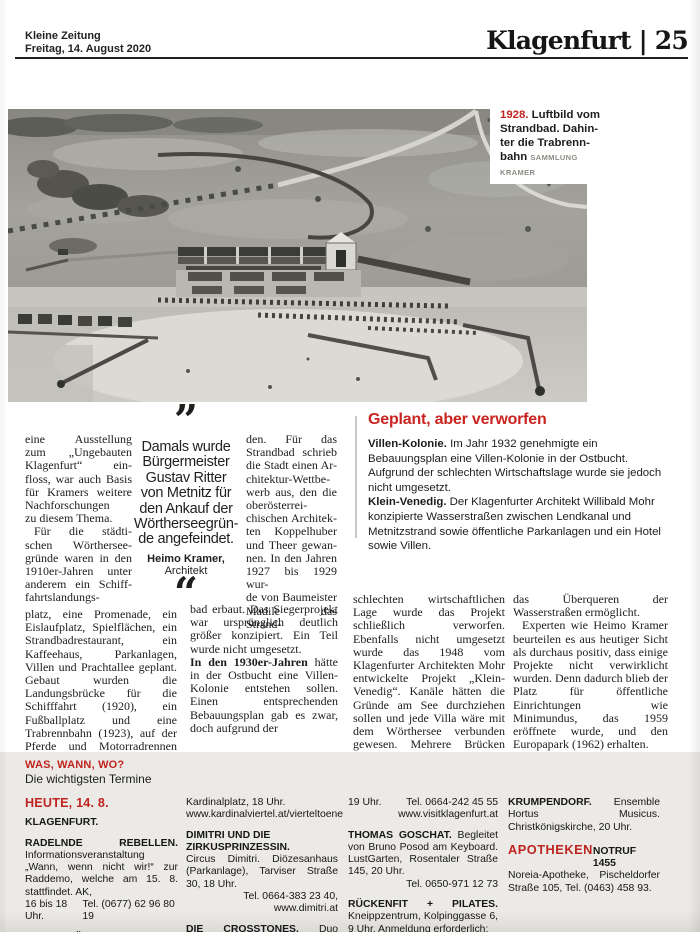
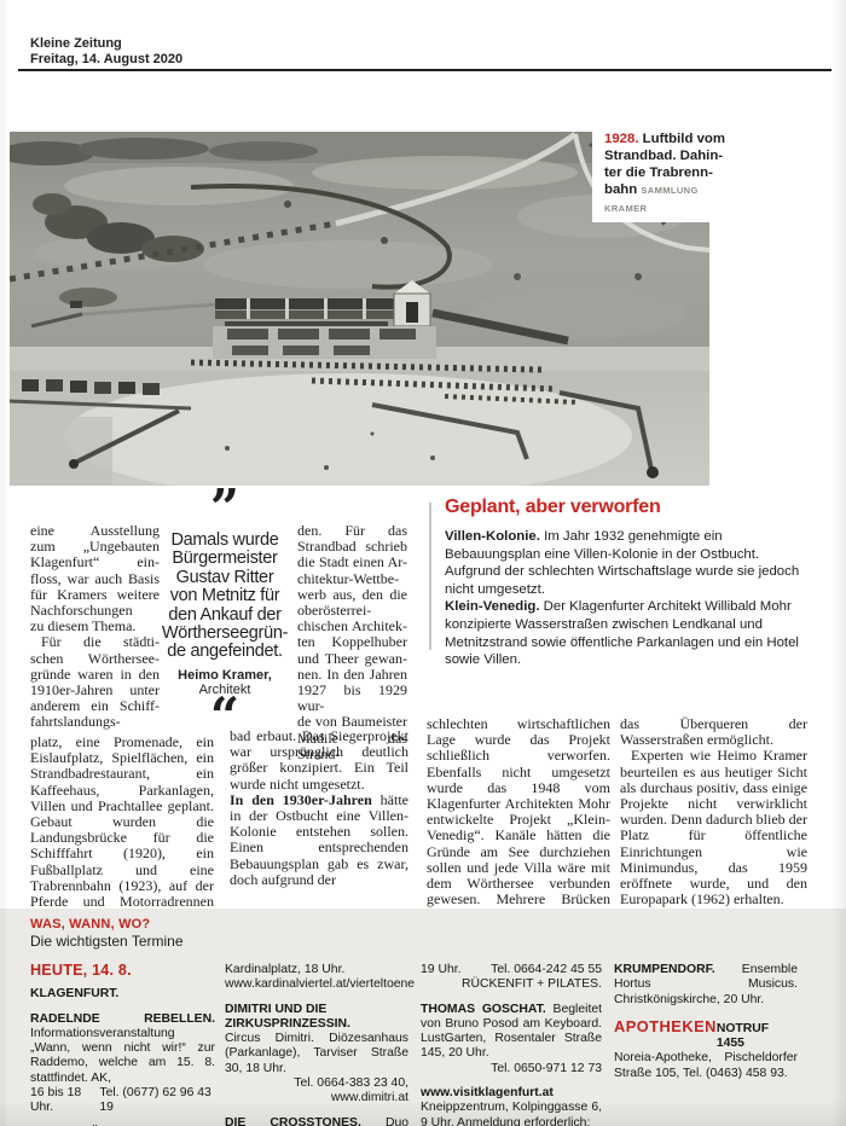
  Kleine Zeitung
  Freitag, 14. August 2020
- Klagenfurt | 25
  1928. Luftbild vom
  Strandbad. Dahin-
  ter die Trabrenn-
  bahn SAMMLUNG KRAMER
  eine Ausstellung
  zum „Ungebauten
  Klagenfurt“ ein-
  floss, war auch Basis
  für Kramers weitere
  Nachforschungen
  zu diesem Thema.
  Für die städti-
  schen Wörthersee-
  gründe waren in den
  1910er-Jahren unter
  anderem ein Schiff-
  fahrtslandungs-
  ”
  Damals wurde
  Bürgermeister
  Gustav Ritter
  von Metnitz für
  den Ankauf der
  Wörtherseegrün-
  de angefeindet.
  Heimo Kramer,
  Architekt
  “
  den. Für das
  Strandbad schrieb
  die Stadt einen Ar-
  chitektur-Wettbe-
  werb aus, den die
  oberösterrei-
  chischen Architek-
  ten Koppelhuber
  und Theer gewan-
  nen. In den Jahren
  1927 bis 1929 wur-
  de von Baumeister
  Madile das Strand-
  Geplant, aber verworfen
  Villen-Kolonie. Im Jahr 1932 genehmigte ein Bebauungsplan eine Villen-Kolonie in der Ostbucht. Aufgrund der schlechten Wirtschaftslage wurde sie jedoch nicht umgesetzt.
  Klein-Venedig. Der Klagenfurter Architekt Willibald Mohr konzipierte Wasserstraßen zwischen Lendkanal und Metnitzstrand sowie öffentliche Parkanlagen und ein Hotel sowie Villen.
  platz, eine Promenade, ein Eislaufplatz, Spielflächen, ein Strandbadrestaurant, ein Kaffeehaus, Parkanlagen, Villen und Prachtallee geplant. Gebaut wurden die Landungsbrücke für die Schifffahrt (1920), ein Fußballplatz und eine Trabrennbahn (1923), auf der Pferde und Motorradrennen
  bad erbaut. Das Siegerprojekt war ursprünglich deutlich größer konzipiert. Ein Teil wurde nicht umgesetzt.
  In den 1930er-Jahren hätte in der Ostbucht eine Villen-Kolonie entstehen sollen. Einen entsprechenden Bebauungsplan gab es zwar, doch aufgrund der
  schlechten wirtschaftlichen Lage wurde das Projekt schließlich verworfen. Ebenfalls nicht umgesetzt wurde das 1948 vom Klagenfurter Architekten Mohr entwickelte Projekt „Klein-Venedig“. Kanäle hätten die Gründe am See durchziehen sollen und jede Villa wäre mit dem Wörthersee verbunden gewesen. Mehrere Brücken
  das Überqueren der Wasserstraßen ermöglicht.
  Experten wie Heimo Kramer beurteilen es aus heutiger Sicht als durchaus positiv, dass einige Projekte nicht verwirklicht wurden. Denn dadurch blieb der Platz für öffentliche Einrichtungen wie Minimundus, das 1959 eröffnete wurde, und den Europapark (1962) erhalten.
  WAS, WANN, WO?
  Die wichtigsten Termine
  HEUTE, 14. 8.
  KLAGENFURT.
  RADELNDE REBELLEN. Informationsveranstaltung „Wann, wenn nicht wir!“ zur Raddemo, welche am 15. 8. stattfindet. AK,
  16 bis 18 Uhr.
- Tel. (0677) 62 96 80 19
+ Tel. (0677) 62 96 43 19
  Kardinalplatz, 18 Uhr.
  www.kardinalviertel.at/vierteltoene
  DIMITRI UND DIE ZIRKUSPRINZESSIN.
  Circus Dimitri. Diözesanhaus (Parkanlage), Tarviser Straße 30, 18 Uhr.
  Tel. 0664-383 23 40, www.dimitri.at
  19 Uhr.
  Tel. 0664-242 45 55
- www.visitklagenfurt.at
+ RÜCKENFIT + PILATES.
  THOMAS GOSCHAT. Begleitet von Bruno Posod am Keyboard. LustGarten, Rosentaler Straße 145, 20 Uhr.
  Tel. 0650-971 12 73
- RÜCKENFIT + PILATES. Kneippzentrum, Kolpinggasse 6, 9 Uhr. Anmeldung erforderlich:
+ www.visitklagenfurt.at Kneippzentrum, Kolpinggasse 6, 9 Uhr. Anmeldung erforderlich:
  KRUMPENDORF. Ensemble Hortus Musicus. Christkönigskirche, 20 Uhr.
  APOTHEKEN
  NOTRUF 1455
  Noreia-Apotheke, Pischeldorfer Straße 105, Tel. (0463) 458 93.
